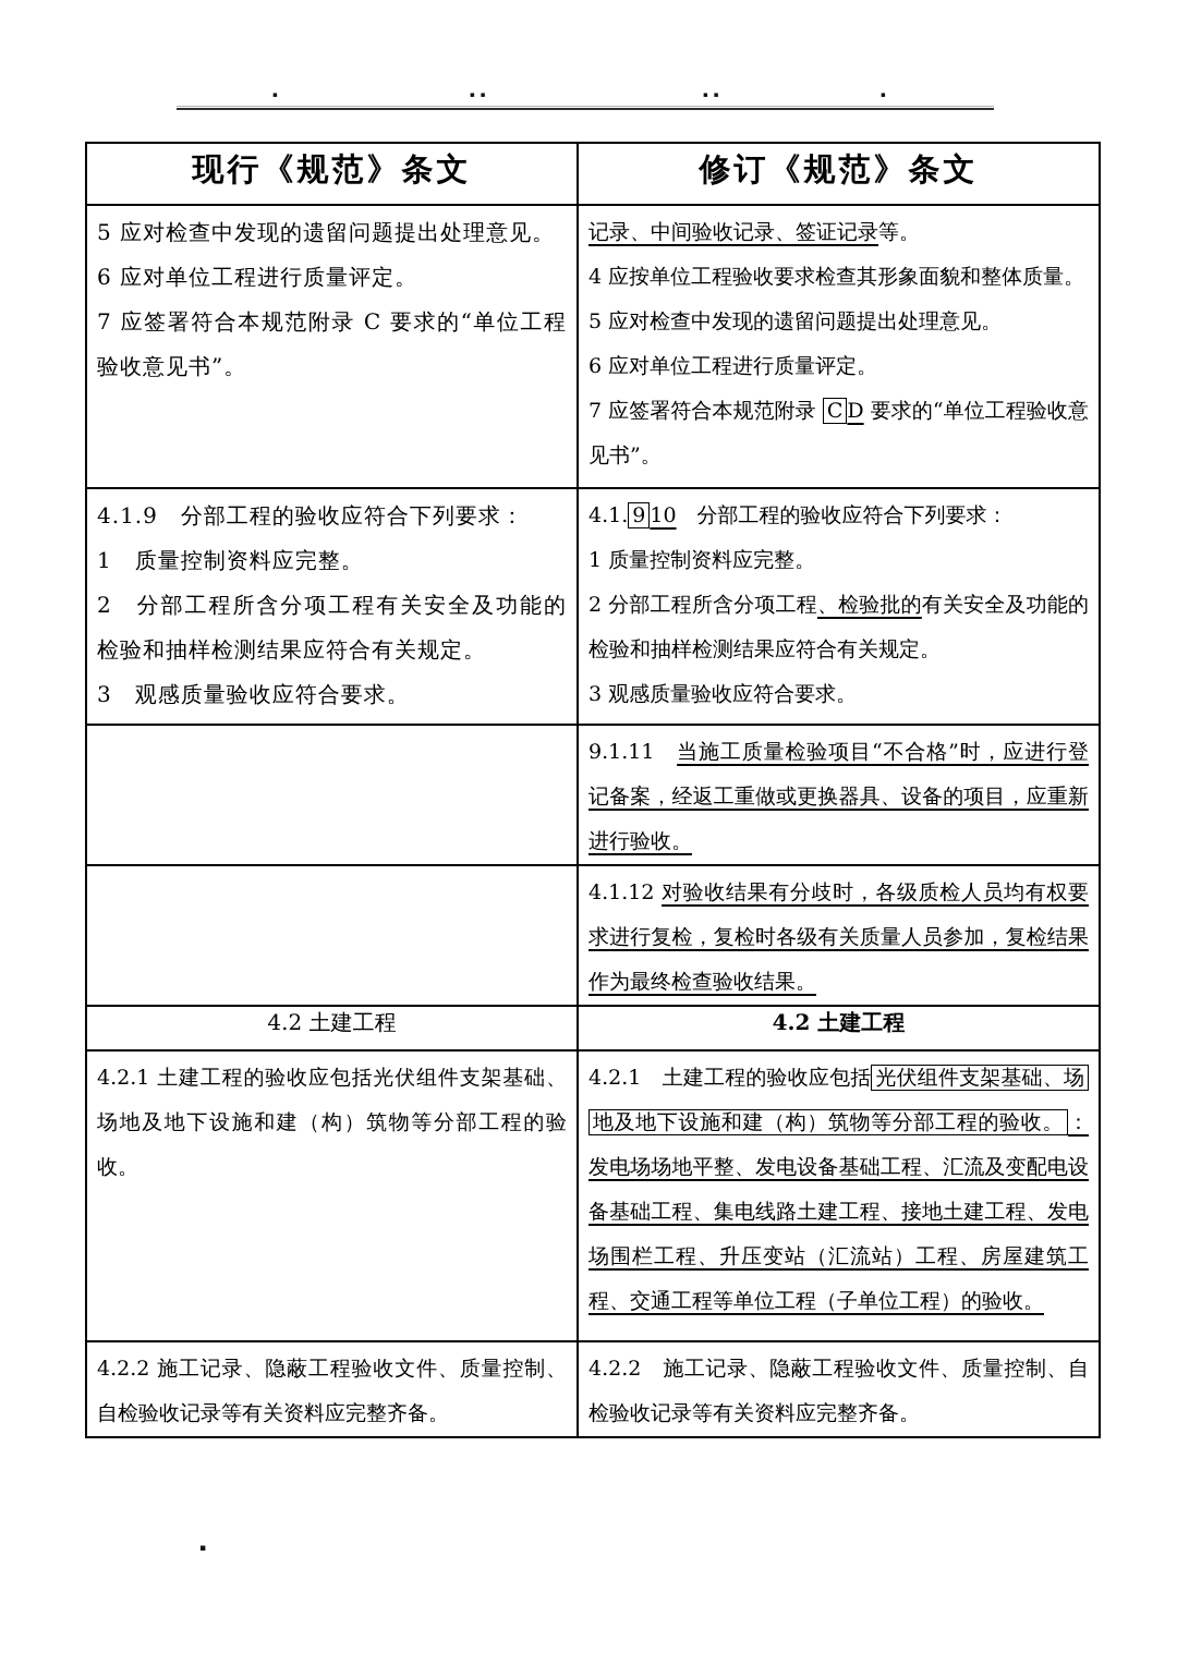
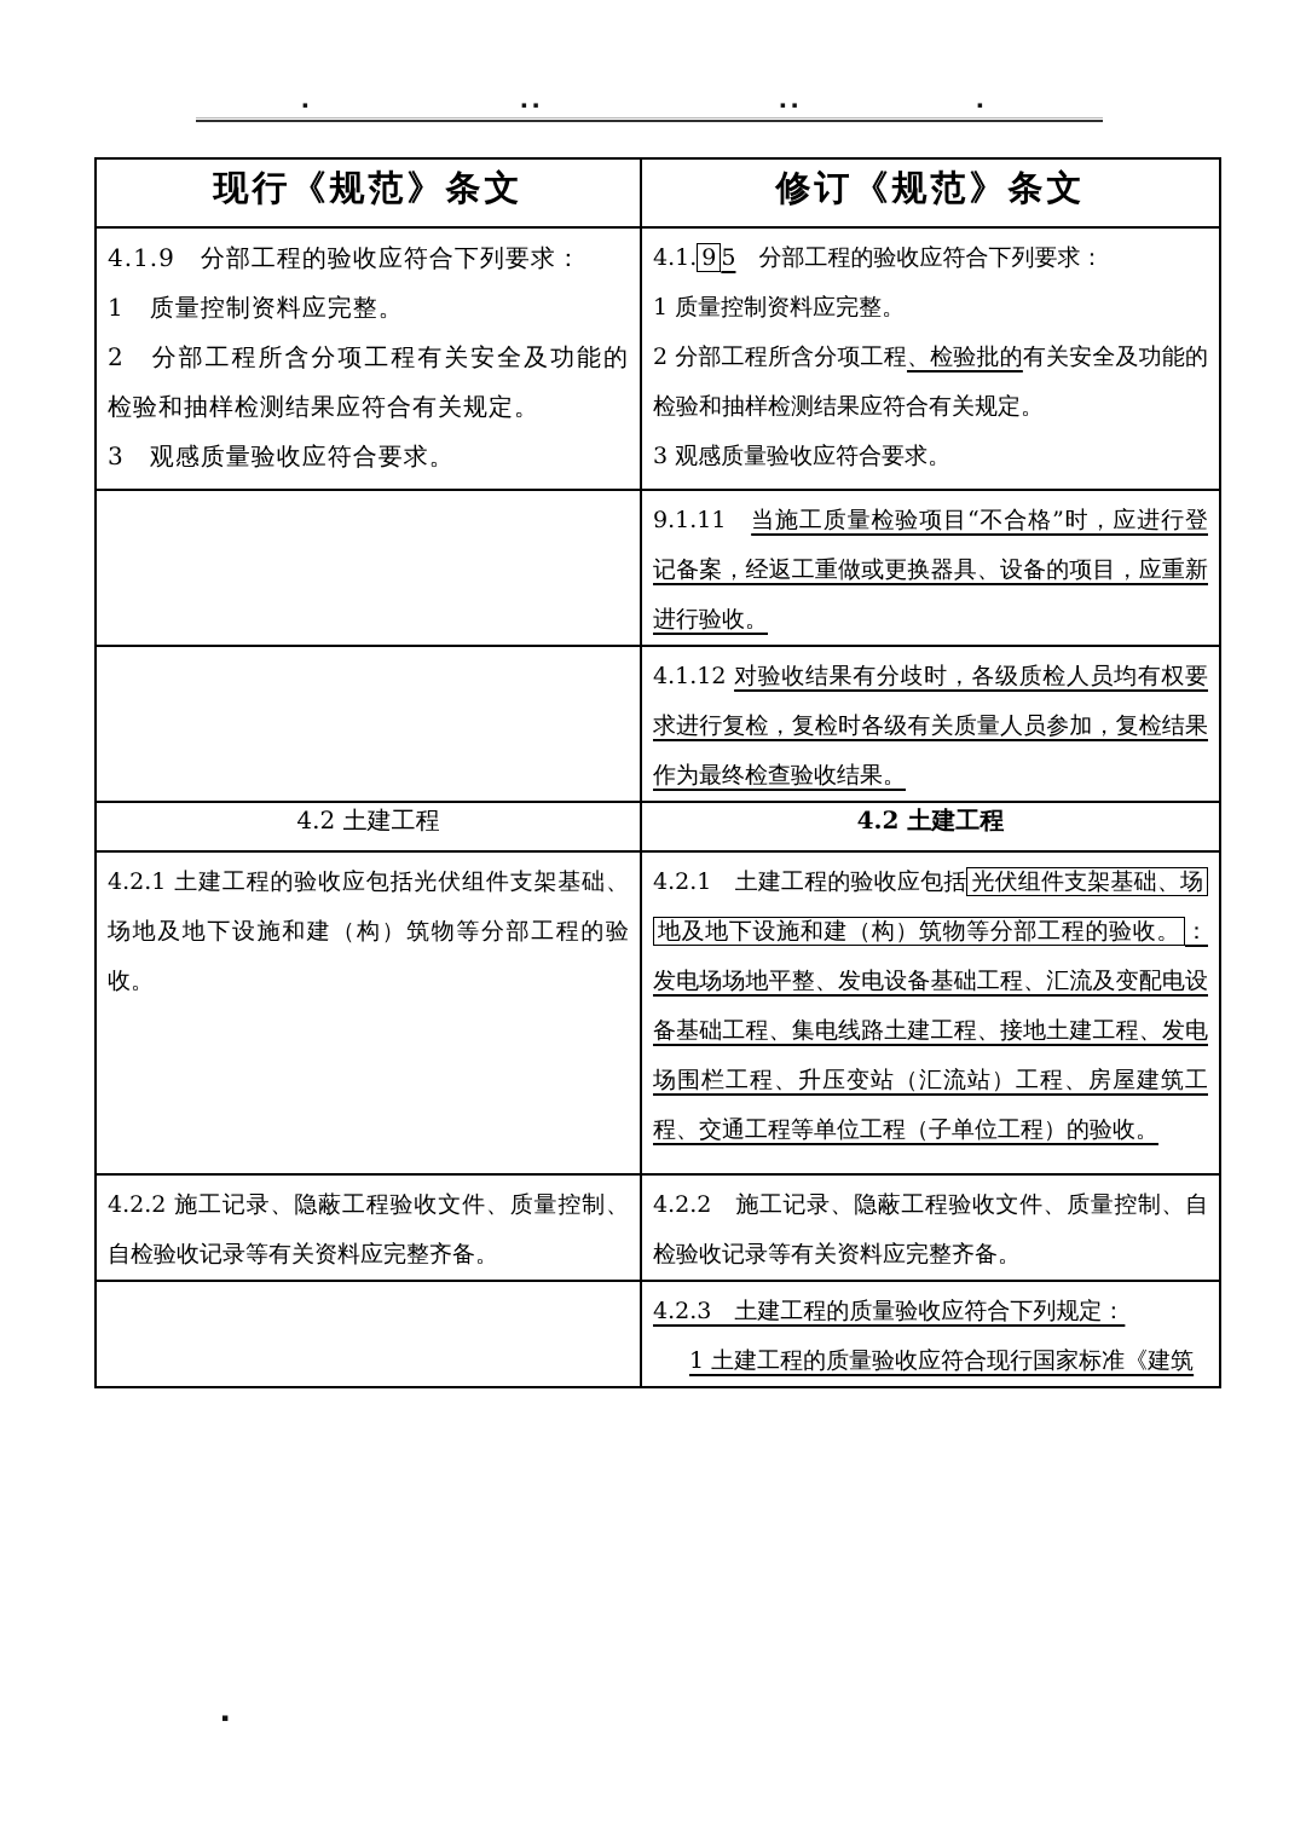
  ▪
  ▪▪
  ▪▪
  ▪
  ▪
  现行《规范》条文	修订《规范》条文
- 5 应对检查中发现的遗留问题提出处理意见。 6 应对单位工程进行质量评定。 7 应签署符合本规范附录 C 要求的“单位工程验收意见书”。	记录、中间验收记录、签证记录等。 4 应按单位工程验收要求检查其形象面貌和整体质量。 5 应对检查中发现的遗留问题提出处理意见。 6 应对单位工程进行质量评定。 7 应签署符合本规范附录 C D 要求的“单位工程验收意见书”。
- 4.1.9 分部工程的验收应符合下列要求： 1 质量控制资料应完整。 2 分部工程所含分项工程有关安全及功能的检验和抽样检测结果应符合有关规定。 3 观感质量验收应符合要求。	4.1. 9 10 分部工程的验收应符合下列要求： 1 质量控制资料应完整。 2 分部工程所含分项工程、检验批的有关安全及功能的检验和抽样检测结果应符合有关规定。 3 观感质量验收应符合要求。
+ 4.1.9 分部工程的验收应符合下列要求： 1 质量控制资料应完整。 2 分部工程所含分项工程有关安全及功能的检验和抽样检测结果应符合有关规定。 3 观感质量验收应符合要求。	4.1. 9 5 分部工程的验收应符合下列要求： 1 质量控制资料应完整。 2 分部工程所含分项工程、检验批的有关安全及功能的检验和抽样检测结果应符合有关规定。 3 观感质量验收应符合要求。
  	9.1.11 当施工质量检验项目“不合格”时，应进行登记备案，经返工重做或更换器具、设备的项目，应重新进行验收。
  	4.1.12 对验收结果有分歧时，各级质检人员均有权要求进行复检，复检时各级有关质量人员参加，复检结果作为最终检查验收结果。
  4.2 土建工程	4.2 土建工程
  4.2.1 土建工程的验收应包括光伏组件支架基础、场地及地下设施和建（构）筑物等分部工程的验收。	4.2.1 土建工程的验收应包括 光伏组件支架基础、场地及地下设施和建（构）筑物等分部工程的验收。 ：发电场场地平整、发电设备基础工程、汇流及变配电设备基础工程、集电线路土建工程、接地土建工程、发电场围栏工程、升压变站（汇流站）工程、房屋建筑工程、交通工程等单位工程（子单位工程）的验收。
  4.2.2 施工记录、隐蔽工程验收文件、质量控制、自检验收记录等有关资料应完整齐备。	4.2.2 施工记录、隐蔽工程验收文件、质量控制、自检验收记录等有关资料应完整齐备。
+ 	4.2.3 土建工程的质量验收应符合下列规定： 1 土建工程的质量验收应符合现行国家标准《建筑
